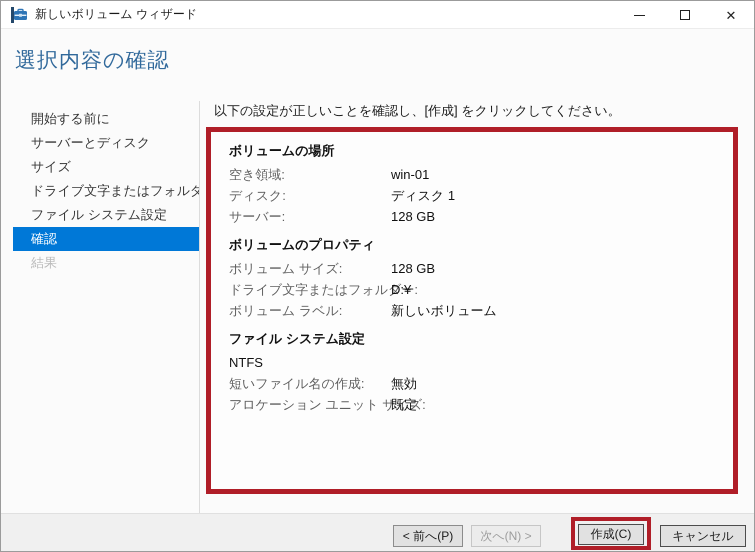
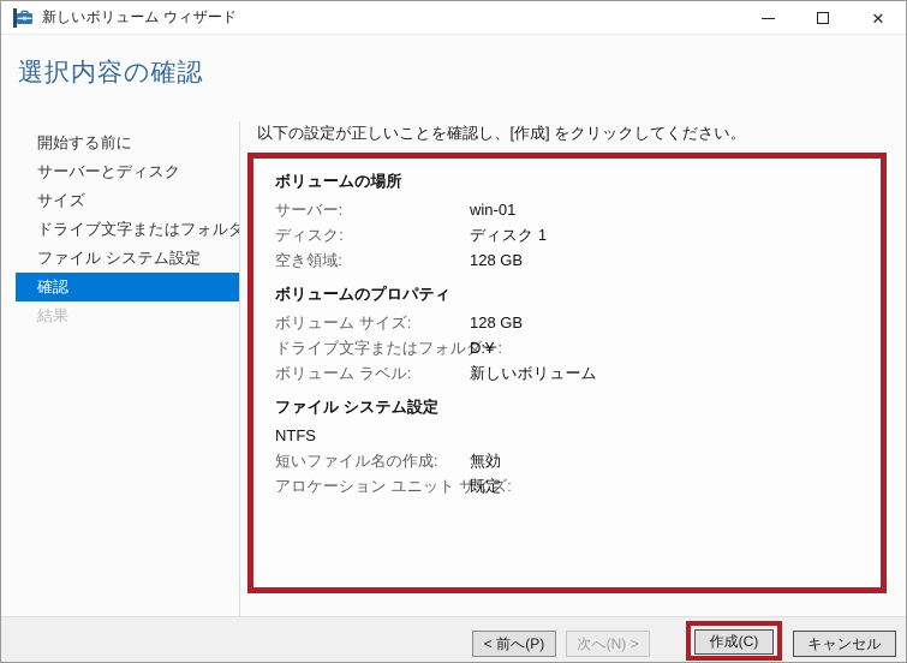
  新しいボリューム ウィザード
  ✕
  選択内容の確認
  開始する前に
  サーバーとディスク
  サイズ
  ドライブ文字またはフォルダ
  ファイル システム設定
  確認
  結果
  以下の設定が正しいことを確認し、[作成] をクリックしてください。
  ボリュームの場所
- 空き領域:
+ サーバー:
  win-01
  ディスク:
  ディスク 1
- サーバー:
+ 空き領域:
  128 GB
  ボリュームのプロパティ
  ボリューム サイズ:
  128 GB
  ドライブ文字またはフォル:
  D:¥
  ボリューム ラベル:
  新しいボリューム
  ファイル システム設定
  NTFS
  短いファイル名の作成:
  無効
  アロケーション ユニット サ:
  既定
  < 前へ(P)
  次へ(N) >
  作成(C)
  キャンセル
